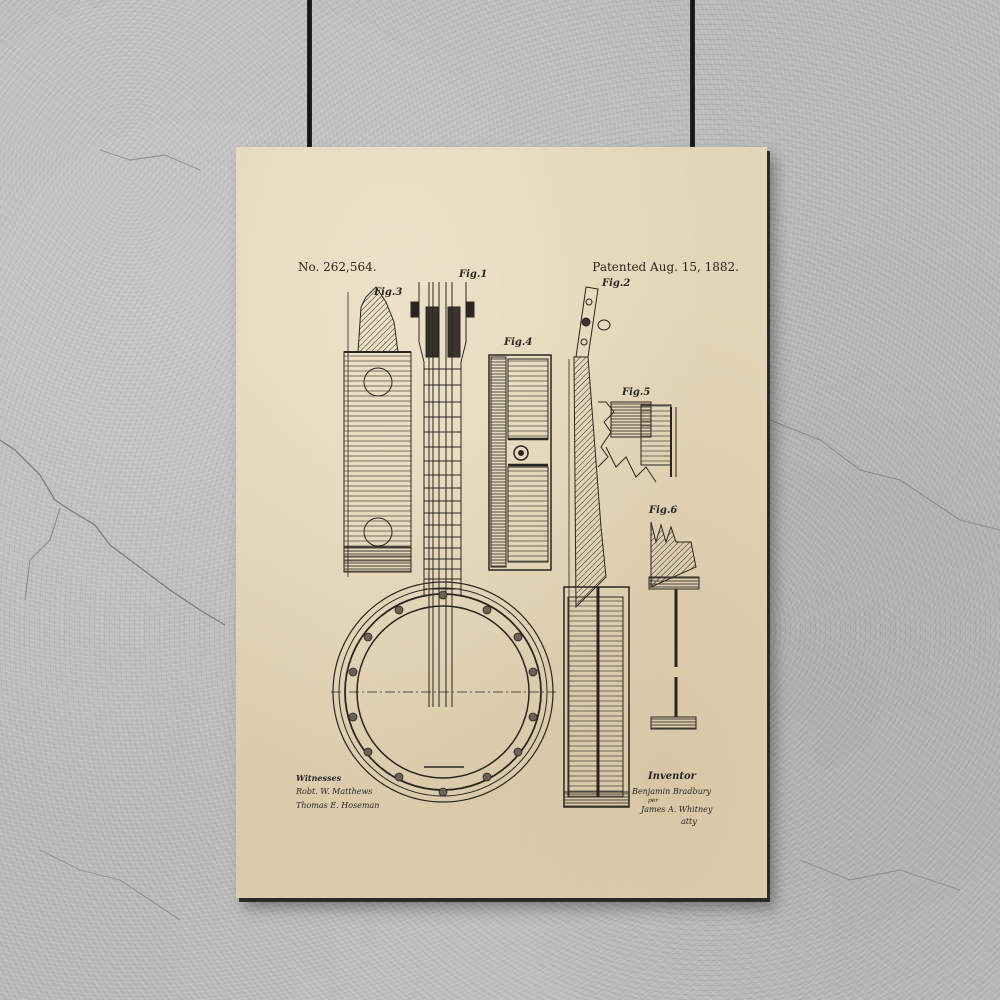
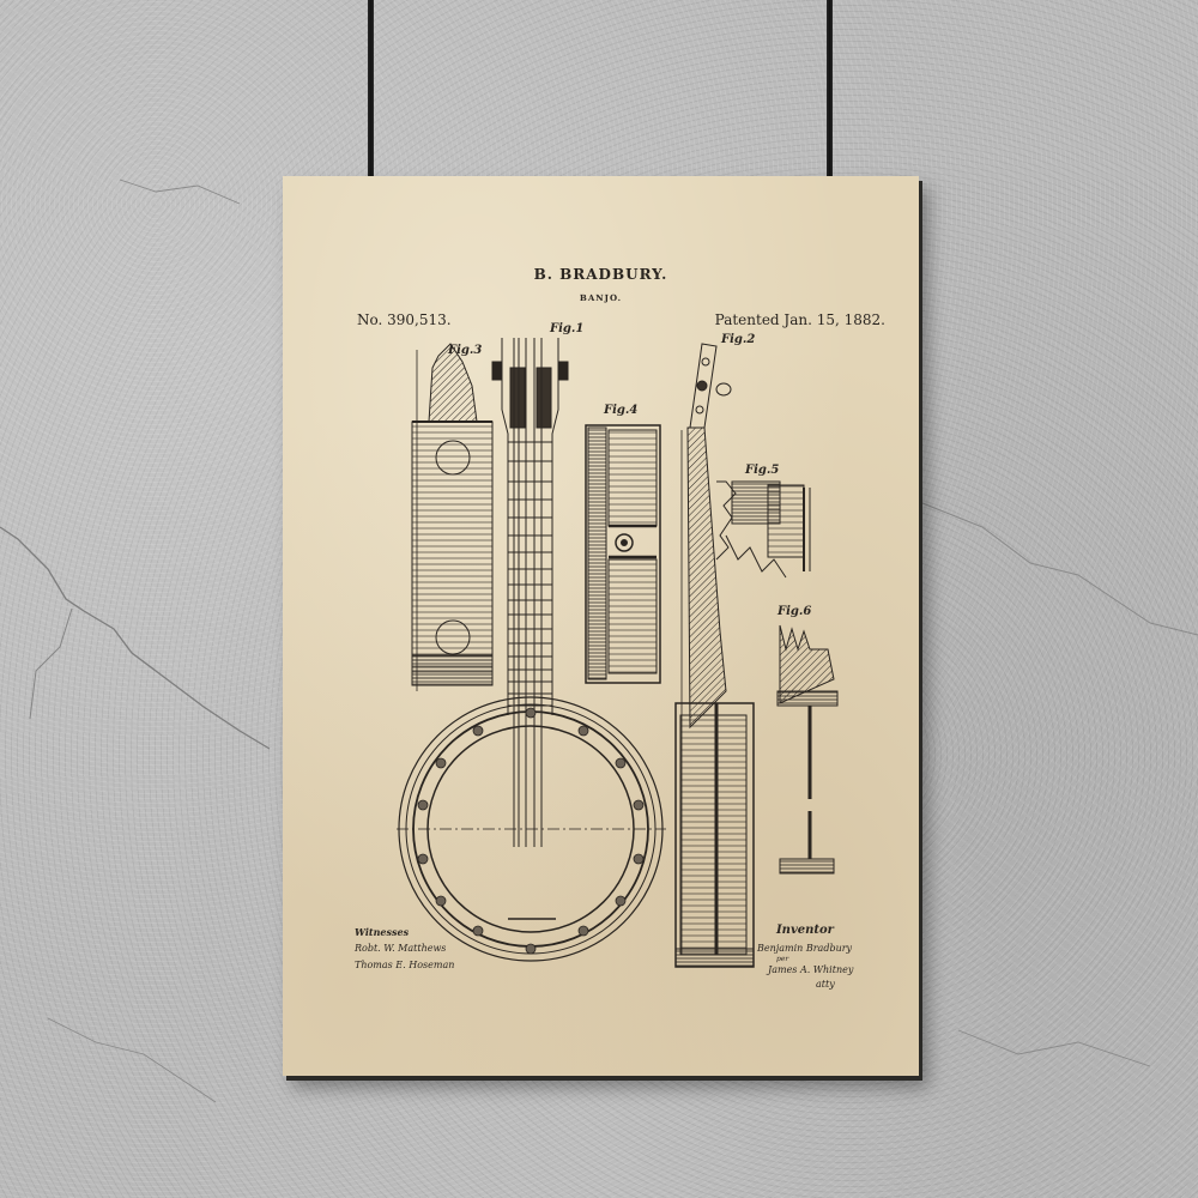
+ B. BRADBURY.
+ BANJO.
- No. 262,564.
+ No. 390,513.
- Patented Aug. 15, 1882.
+ Patented Jan. 15, 1882.
  Fig.1
  Fig.2
  Fig.3
  Fig.4
  Fig.5
  Fig.6
  Witnesses
  Robt. W. Matthews
  Thomas E. Hoseman
  Inventor
  Benjamin Bradbury
  James A. Whitney
  atty
